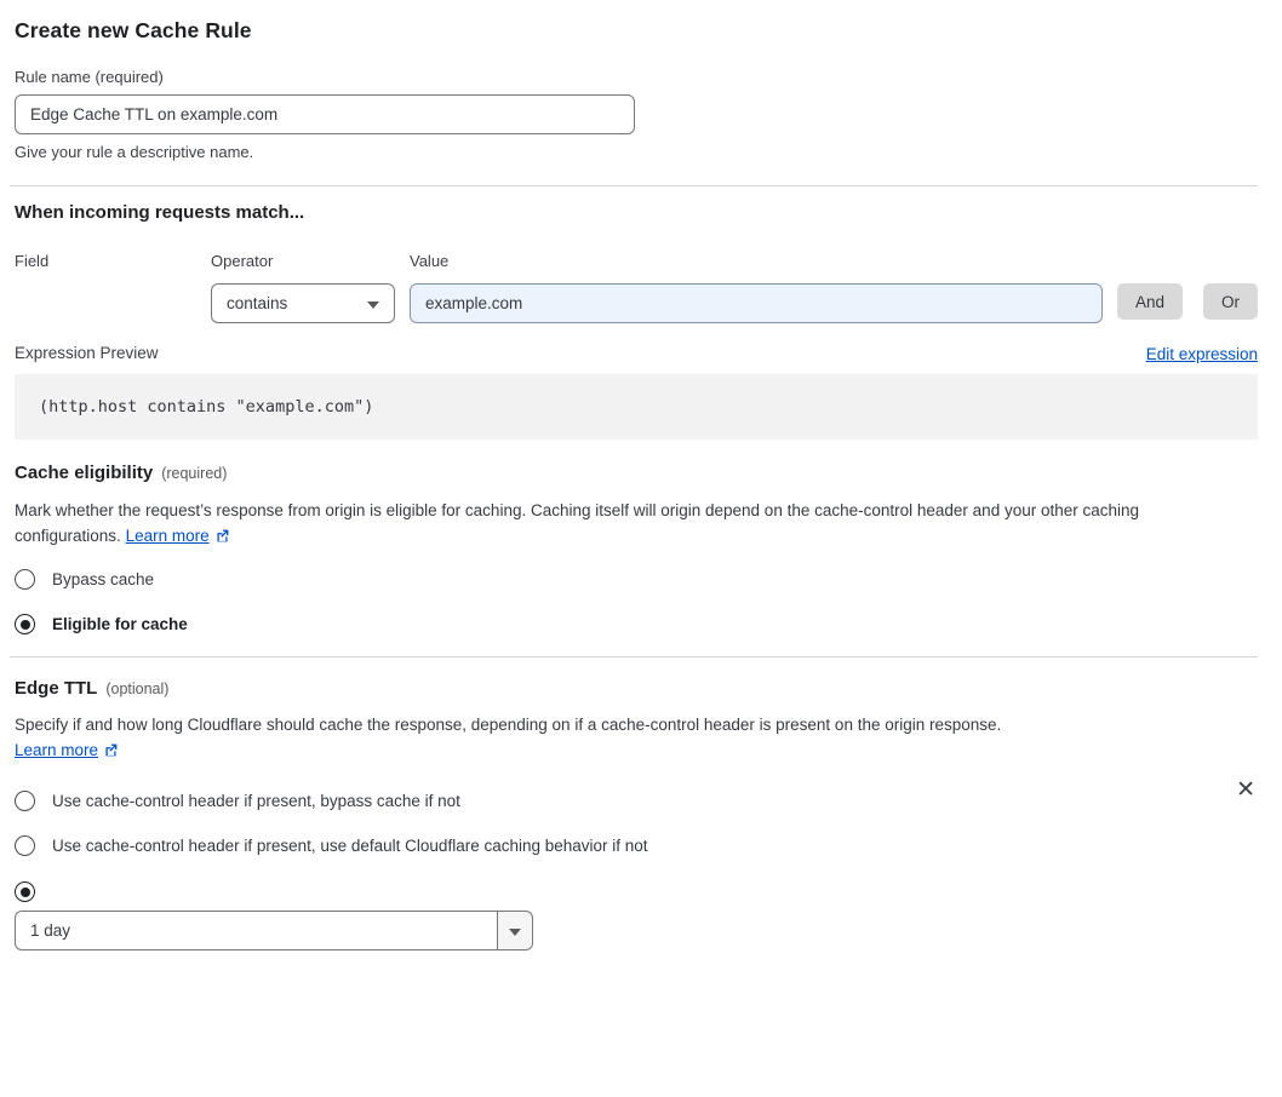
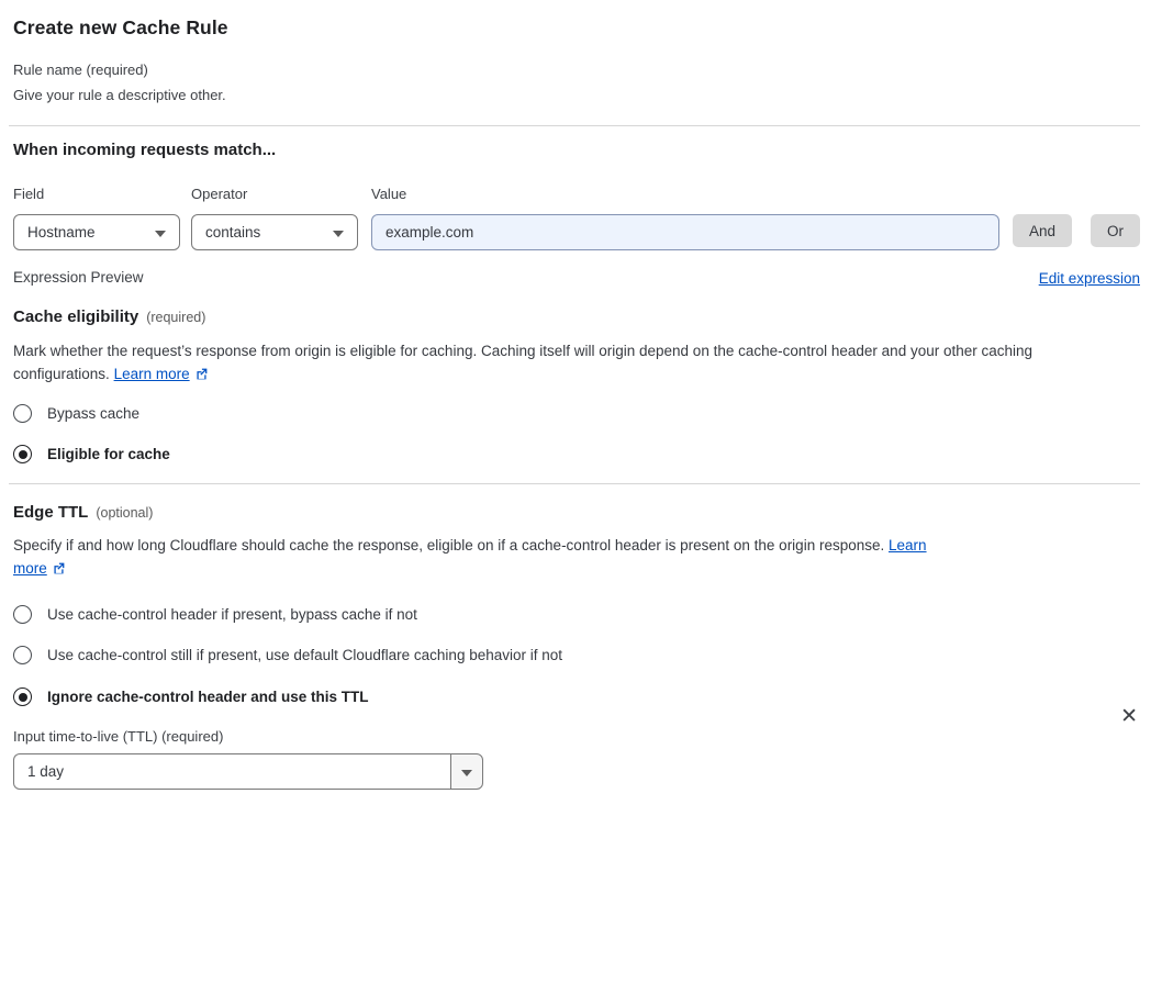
  Create new Cache Rule
  Rule name (required)
- Edge Cache TTL on example.com
- Give your rule a descriptive name.
+ Give your rule a descriptive other.
  When incoming requests match...
  Field
+ Hostname
  Operator
  contains
  Value
  example.com
  And
  Or
  Expression Preview
  Edit expression
- (http.host contains "example.com")
  Cache eligibility (required)
  Mark whether the request’s response from origin is eligible for caching. Caching itself will origin depend on the cache-control header and your other caching configurations. Learn more
  Bypass cache
  Eligible for cache
  Edge TTL (optional)
  ✕
- Specify if and how long Cloudflare should cache the response, depending on if a cache-control header is present on the origin response. Learn more
+ Specify if and how long Cloudflare should cache the response, eligible on if a cache-control header is present on the origin response. Learn more
  Use cache-control header if present, bypass cache if not
- Use cache-control header if present, use default Cloudflare caching behavior if not
+ Use cache-control still if present, use default Cloudflare caching behavior if not
+ Ignore cache-control header and use this TTL
+ Input time-to-live (TTL) (required)
  1 day
